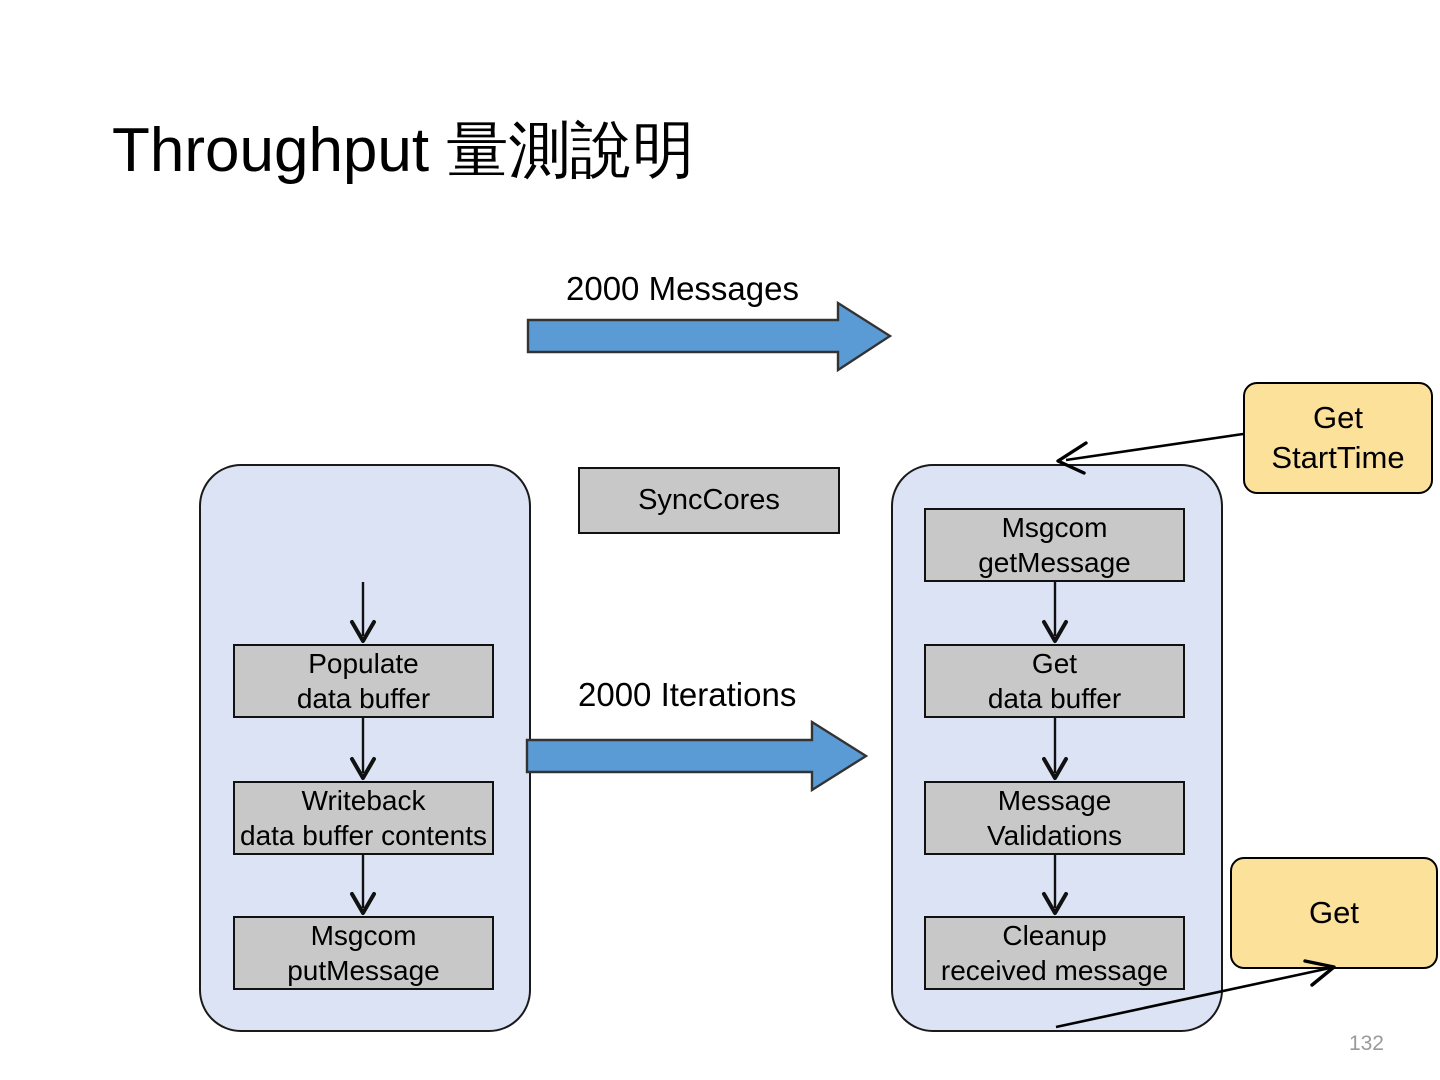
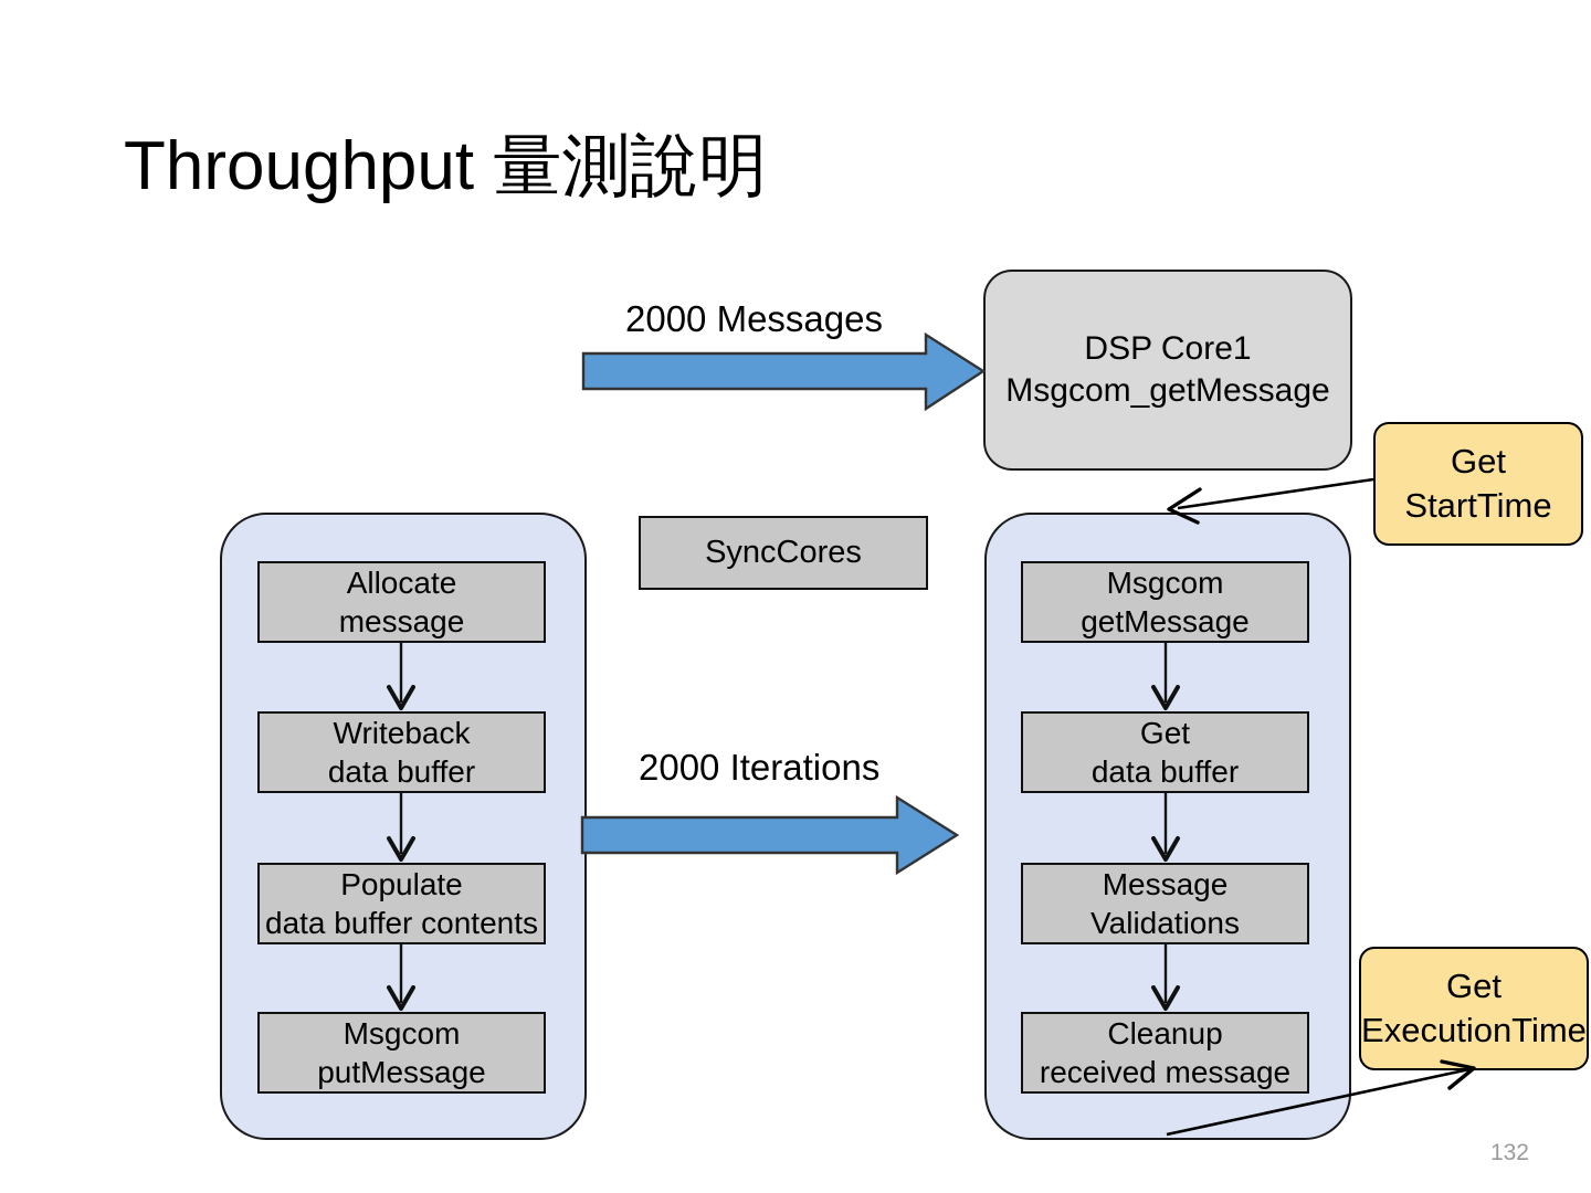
  Throughput 量測說明
+ DSP Core1
+ Msgcom_getMessage
  2000 Messages
  2000 Iterations
  SyncCores
+ Allocate
+ message
- Populate
+ Writeback
  data buffer
- Writeback
+ Populate
  data buffer contents
  Msgcom
  putMessage
  Msgcom
  getMessage
  Get
  data buffer
  Message
  Validations
  Cleanup
  received message
  Get
  StartTime
  Get
+ ExecutionTime
  132
